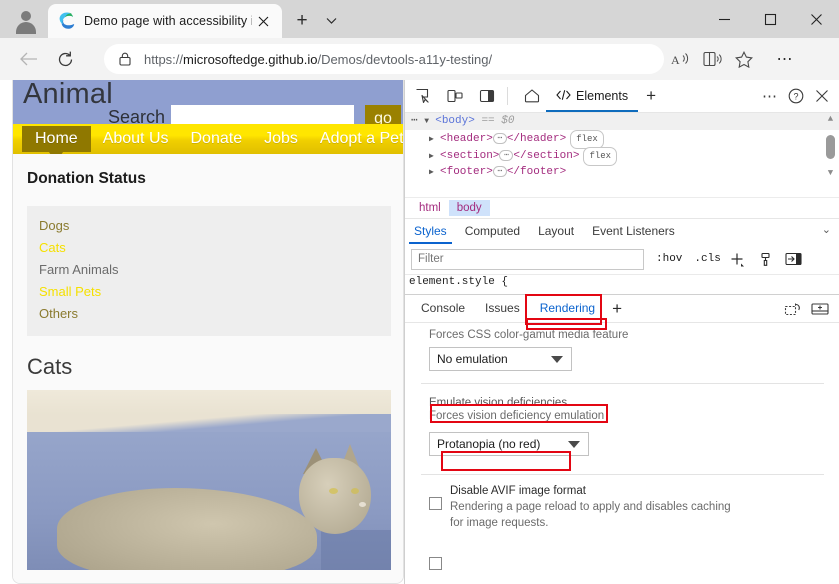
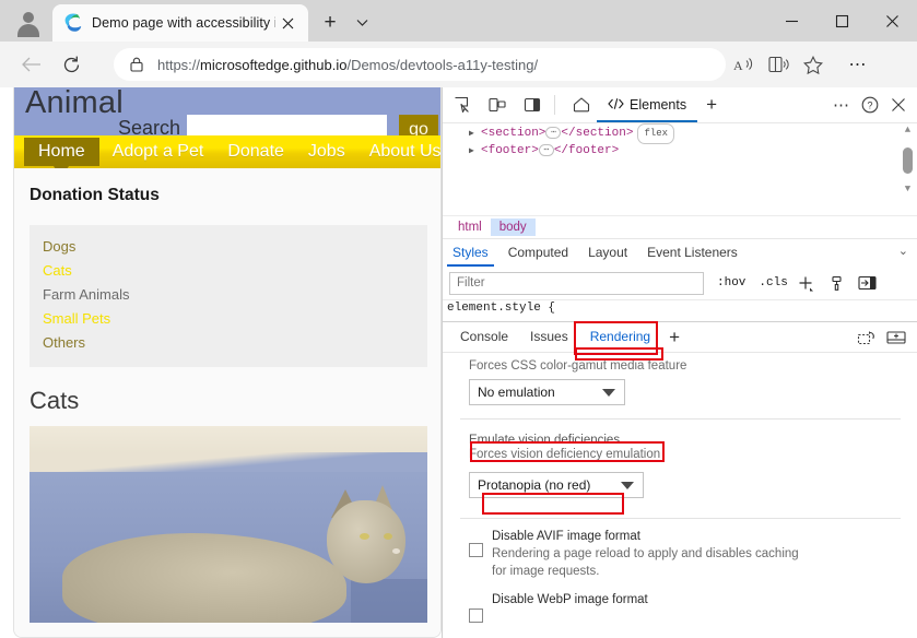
  Demo page with accessibility
  +
  https://microsoftedge.github.io/Demos/devtools-a11y-testing/
  A
  ⋯
  Animal
  Search
  go
  Home
- About Us
+ Adopt a Pet
  Donate
  Jobs
- Adopt a Pet
+ About Us
  Donation Status
  Dogs
  Cats
  Farm Animals
  Small Pets
  Others
  Cats
  Elements
  +
  ⋯
  ?
- ⋯ ▼ <body> == $0
- ▶ <header> ⋯ </header> flex
  ▶ <section> ⋯ </section> flex
  ▶ <footer> ⋯ </footer>
  ▲
  ▼
  html
  body
  Styles
  Computed
  Layout
  Event Listeners
  ⌄
  Filter
  :hov
  .cls
  element.style {
  Console
  Issues
  Rendering
  +
  Forces CSS color-gamut media feature
  No emulation
  Emulate vision deficiencies
  Forces vision deficiency emulation
  Protanopia (no red)
  Disable AVIF image format
  Rendering a page reload to apply and disables caching for image requests.
+ Disable WebP image format
